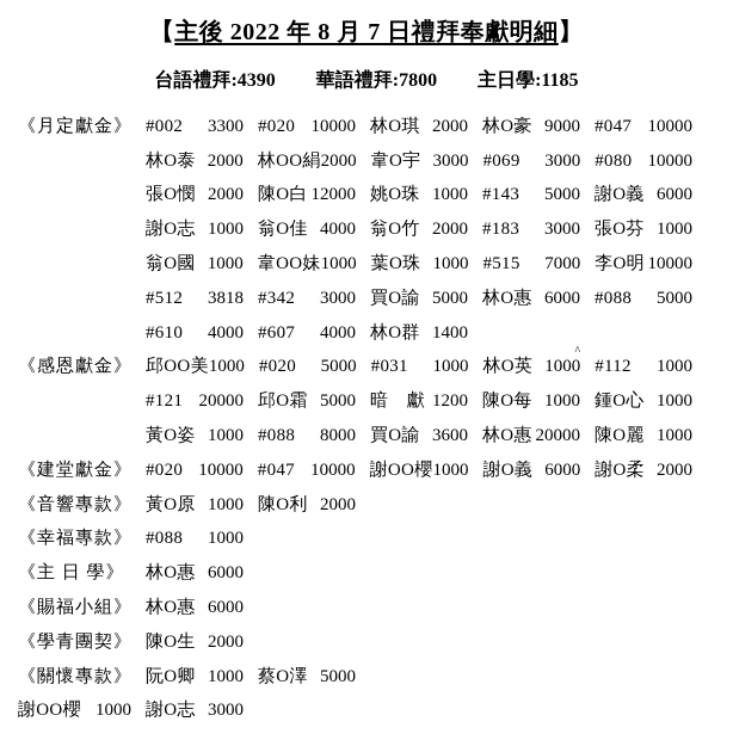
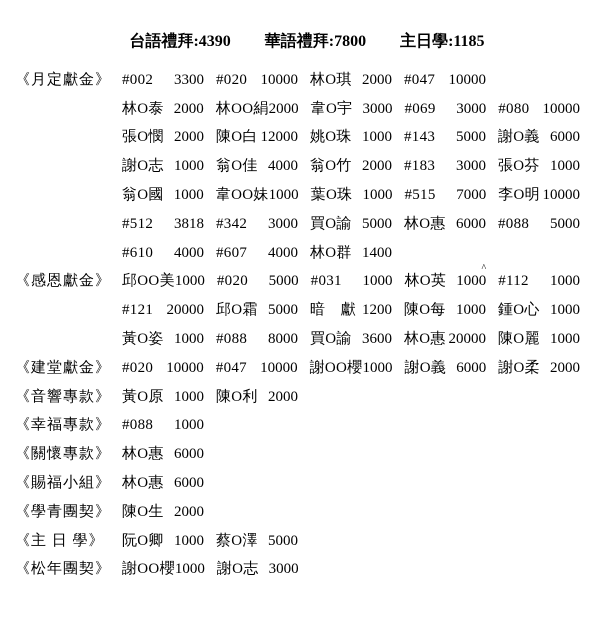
- 【主後 2022 年 8 月 7 日禮拜奉獻明細】
  台語禮拜:4390
  華語禮拜:7800
  主日學:1185
  《月定獻金》
  #002
  3300
  #020
  10000
  林O琪
  2000
- 林O豪
- 9000
  #047
  10000
  林O泰
  2000
  林OO絹
  2000
  韋O宇
  3000
  #069
  3000
  #080
  10000
  張O憫
  2000
  陳O白
  12000
  姚O珠
  1000
  #143
  5000
  謝O義
  6000
  謝O志
  1000
  翁O佳
  4000
  翁O竹
  2000
  #183
  3000
  張O芬
  1000
  翁O國
  1000
  韋OO妹
  1000
  葉O珠
  1000
  #515
  7000
  李O明
  10000
  #512
  3818
  #342
  3000
  買O諭
  5000
  林O惠
  6000
  #088
  5000
  #610
  4000
  #607
  4000
  林O群
  1400
  《感恩獻金》
  邱OO美
  1000
  #020
  5000
  #031
  1000
  林O英
  1000
  ^
  #112
  1000
  #121
  20000
  邱O霜
  5000
  暗 獻
  1200
  陳O每
  1000
  鍾O心
  1000
  黃O姿
  1000
  #088
  8000
  買O諭
  3600
  林O惠
  20000
  陳O麗
  1000
  《建堂獻金》
  #020
  10000
  #047
  10000
  謝OO櫻
  1000
  謝O義
  6000
  謝O柔
  2000
  《音響專款》
  黃O原
  1000
  陳O利
  2000
  《幸福專款》
  #088
  1000
- 《主 日 學》
+ 《關懷專款》
  林O惠
  6000
  《賜福小組》
  林O惠
  6000
  《學青團契》
  陳O生
  2000
- 《關懷專款》
+ 《主 日 學》
  阮O卿
  1000
  蔡O澤
  5000
+ 《松年團契》
  謝OO櫻
  1000
  謝O志
  3000
